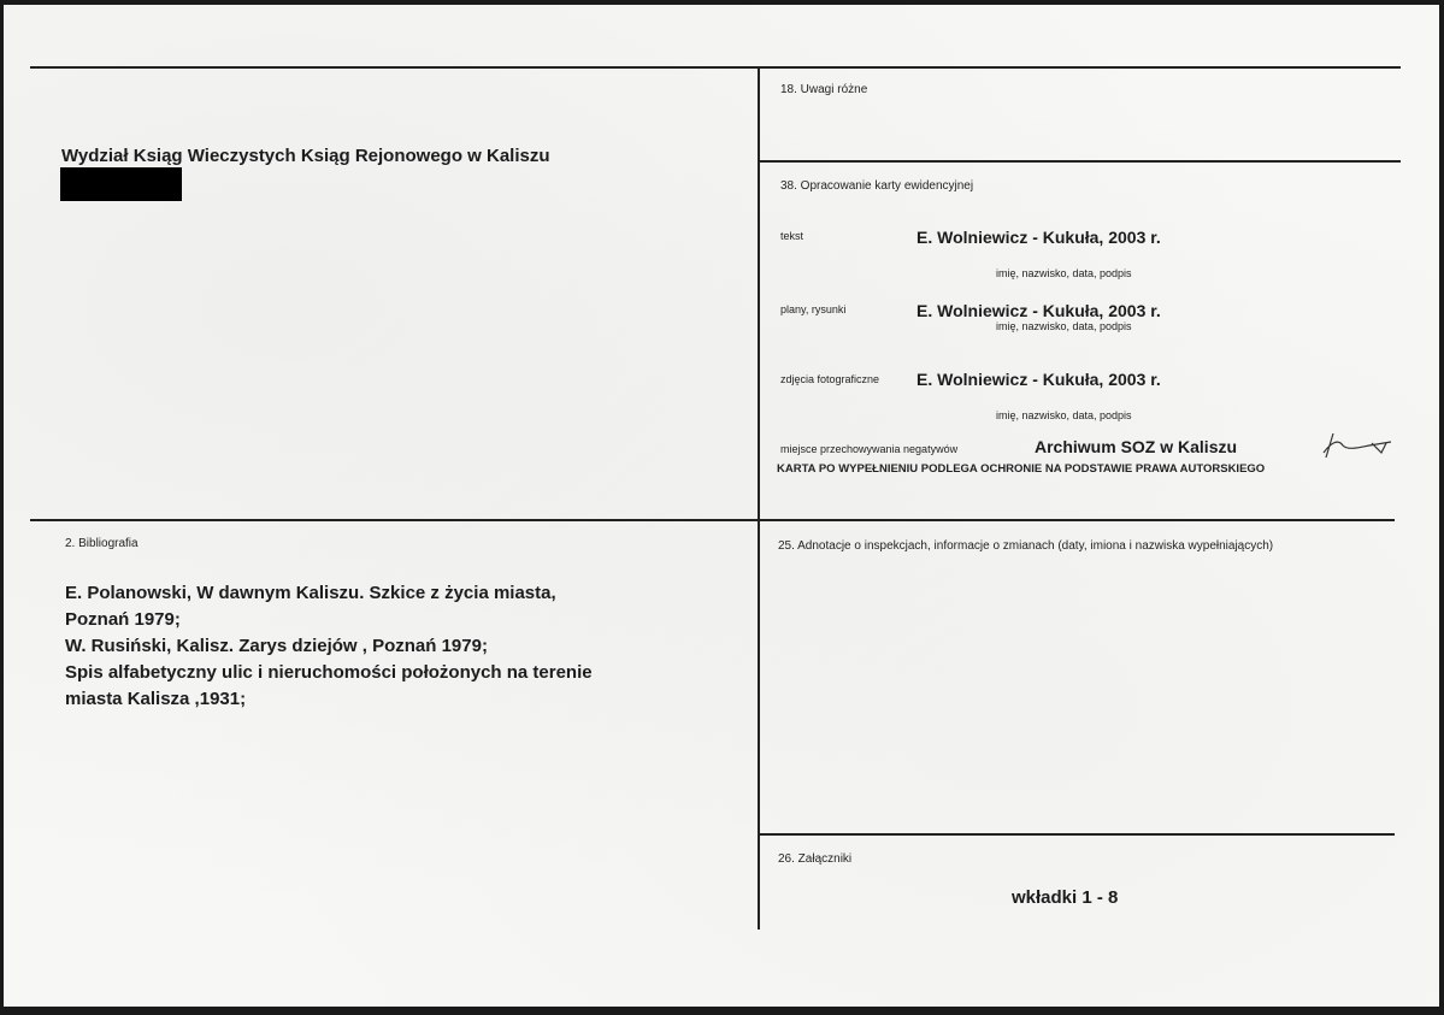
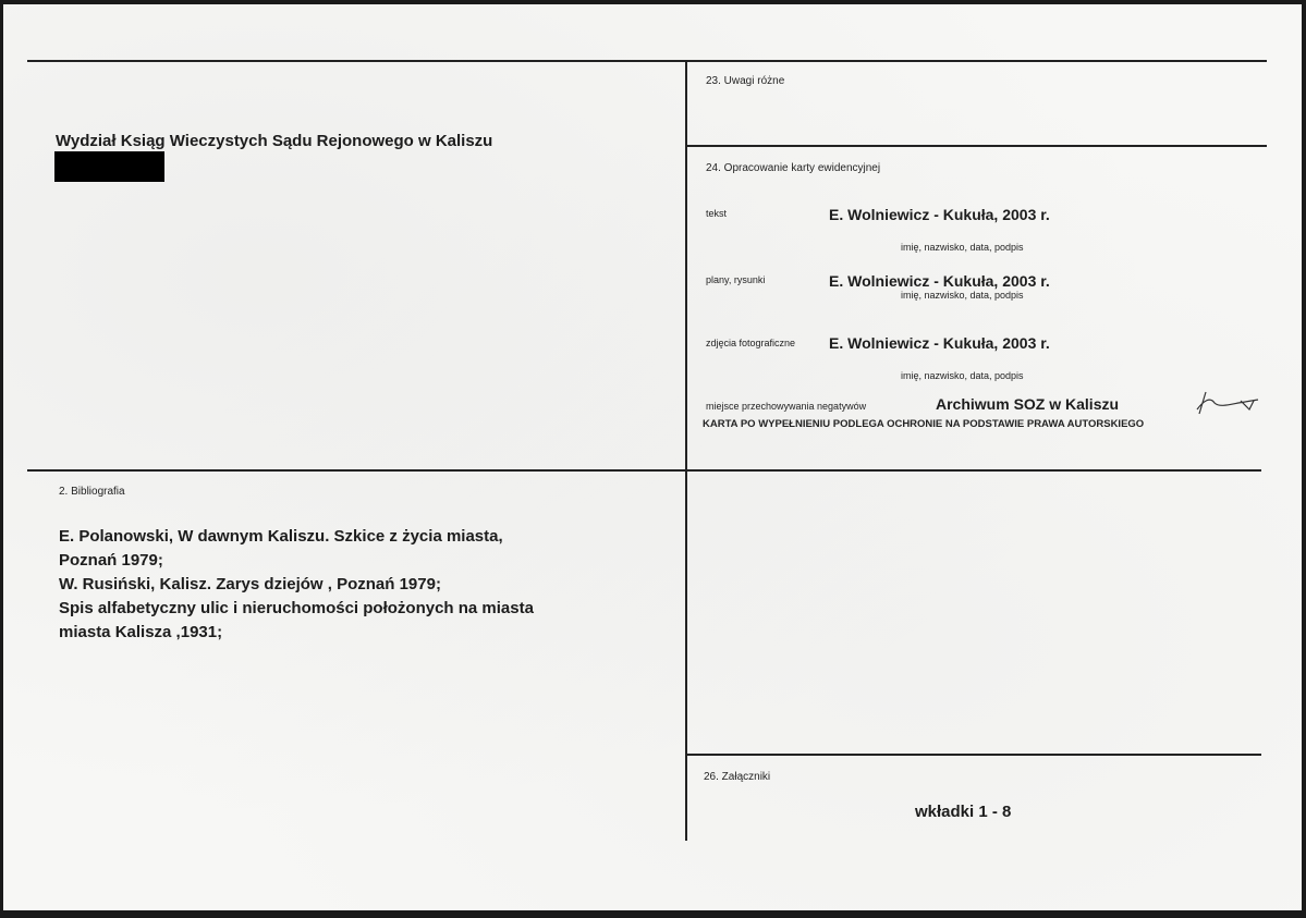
- Wydział Ksiąg Wieczystych Ksiąg Rejonowego w Kaliszu
+ Wydział Ksiąg Wieczystych Sądu Rejonowego w Kaliszu
- 18. Uwagi różne
+ 23. Uwagi różne
- 38. Opracowanie karty ewidencyjnej
+ 24. Opracowanie karty ewidencyjnej
  tekst
  E. Wolniewicz - Kukuła, 2003 r.
  imię, nazwisko, data, podpis
  plany, rysunki
  E. Wolniewicz - Kukuła, 2003 r.
  imię, nazwisko, data, podpis
  zdjęcia fotograficzne
  E. Wolniewicz - Kukuła, 2003 r.
  imię, nazwisko, data, podpis
  miejsce przechowywania negatywów
  Archiwum SOZ w Kaliszu
  KARTA PO WYPEŁNIENIU PODLEGA OCHRONIE NA PODSTAWIE PRAWA AUTORSKIEGO
  2. Bibliografia
  E. Polanowski, W dawnym Kaliszu. Szkice z życia miasta,
  Poznań 1979;
  W. Rusiński, Kalisz. Zarys dziejów , Poznań 1979;
- Spis alfabetyczny ulic i nieruchomości położonych na terenie
+ Spis alfabetyczny ulic i nieruchomości położonych na miasta
  miasta Kalisza ,1931;
- 25. Adnotacje o inspekcjach, informacje o zmianach (daty, imiona i nazwiska wypełniających)
  26. Załączniki
  wkładki 1 - 8
